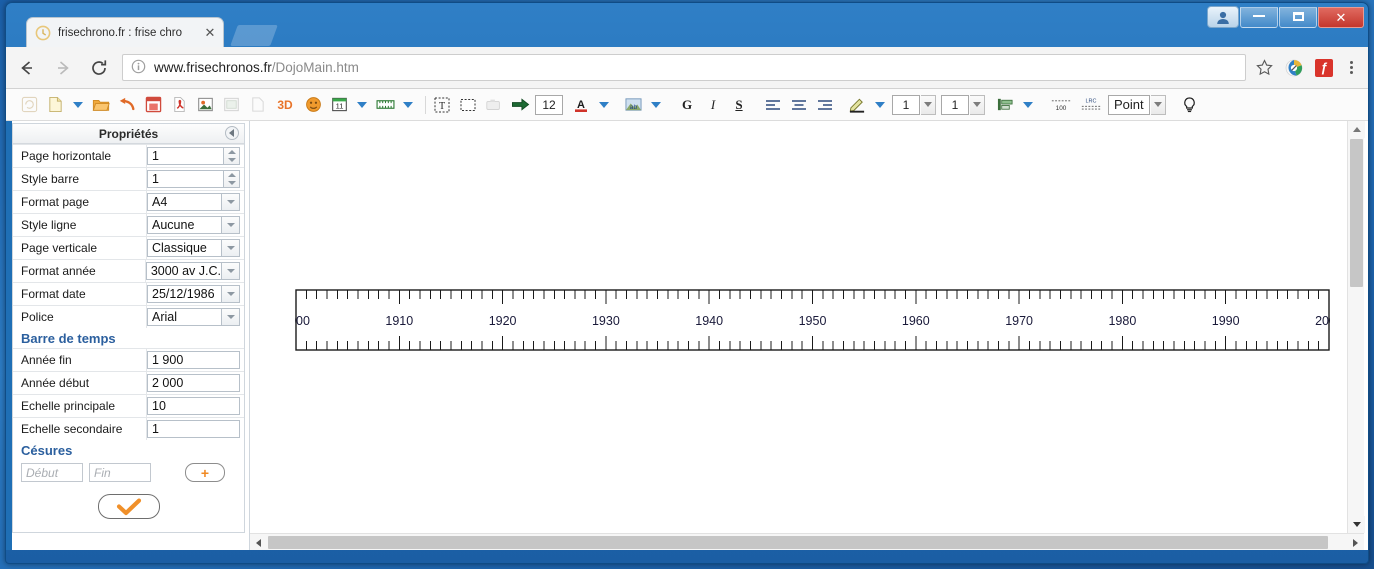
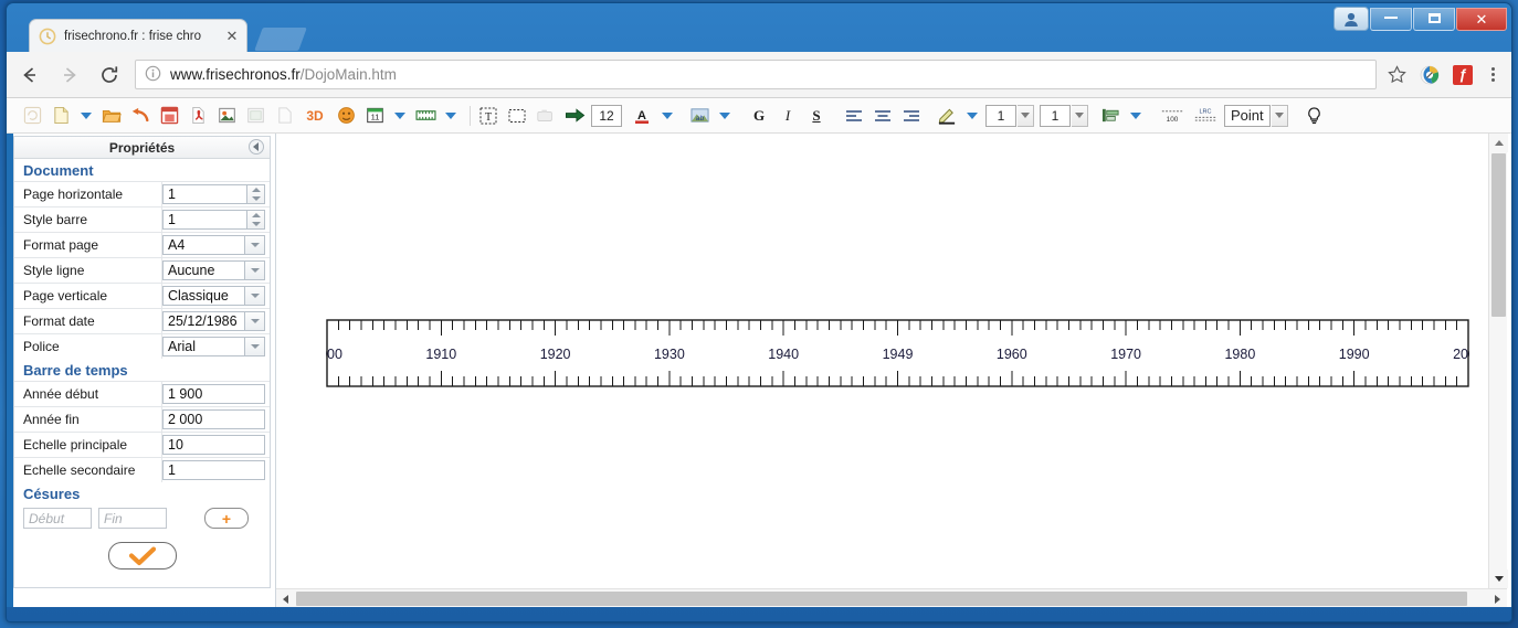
  ✕
  frisechrono.fr : frise chro
  ✕
  www.frisechronos.fr
  /DojoMain.htm
  ƒ
  3D
  11
  T
  12
  A
  G
  I
  S
  1
  1
  Point
  Propriétés
+ Document
  Page horizontale
  1
  Style barre
  1
  Format page
  A4
  Style ligne
  Aucune
  Page verticale
  Classique
- Format année
- 3000 av J.C.
  Format date
  25/12/1986
  Police
  Arial
  Barre de temps
- Année fin
+ Année début
  1 900
- Année début
+ Année fin
  2 000
  Echelle principale
  10
  Echelle secondaire
  1
  Césures
  Début
  Fin
  +
  1910
  1920
  1930
  1940
- 1950
+ 1949
  1960
  1970
  1980
  1990
